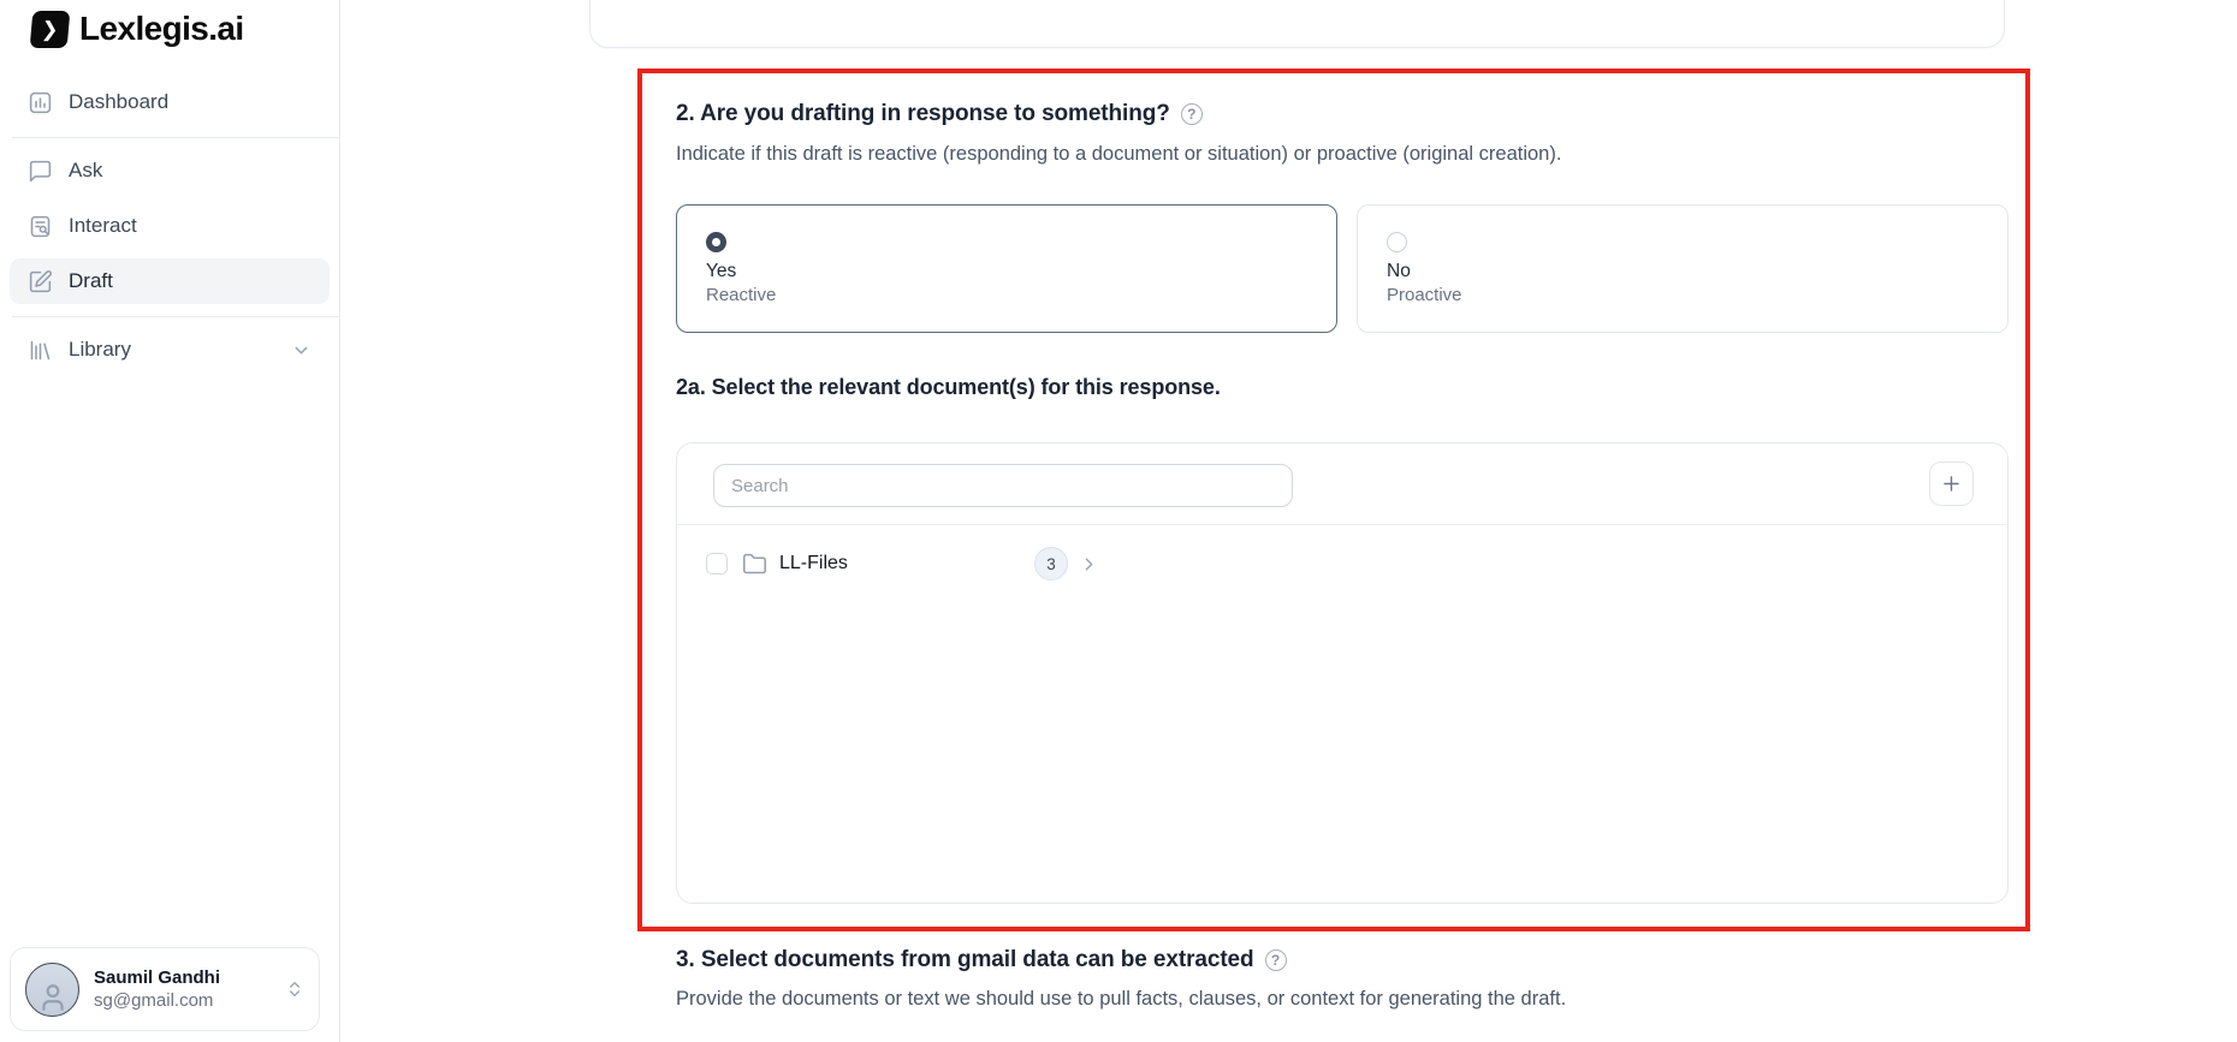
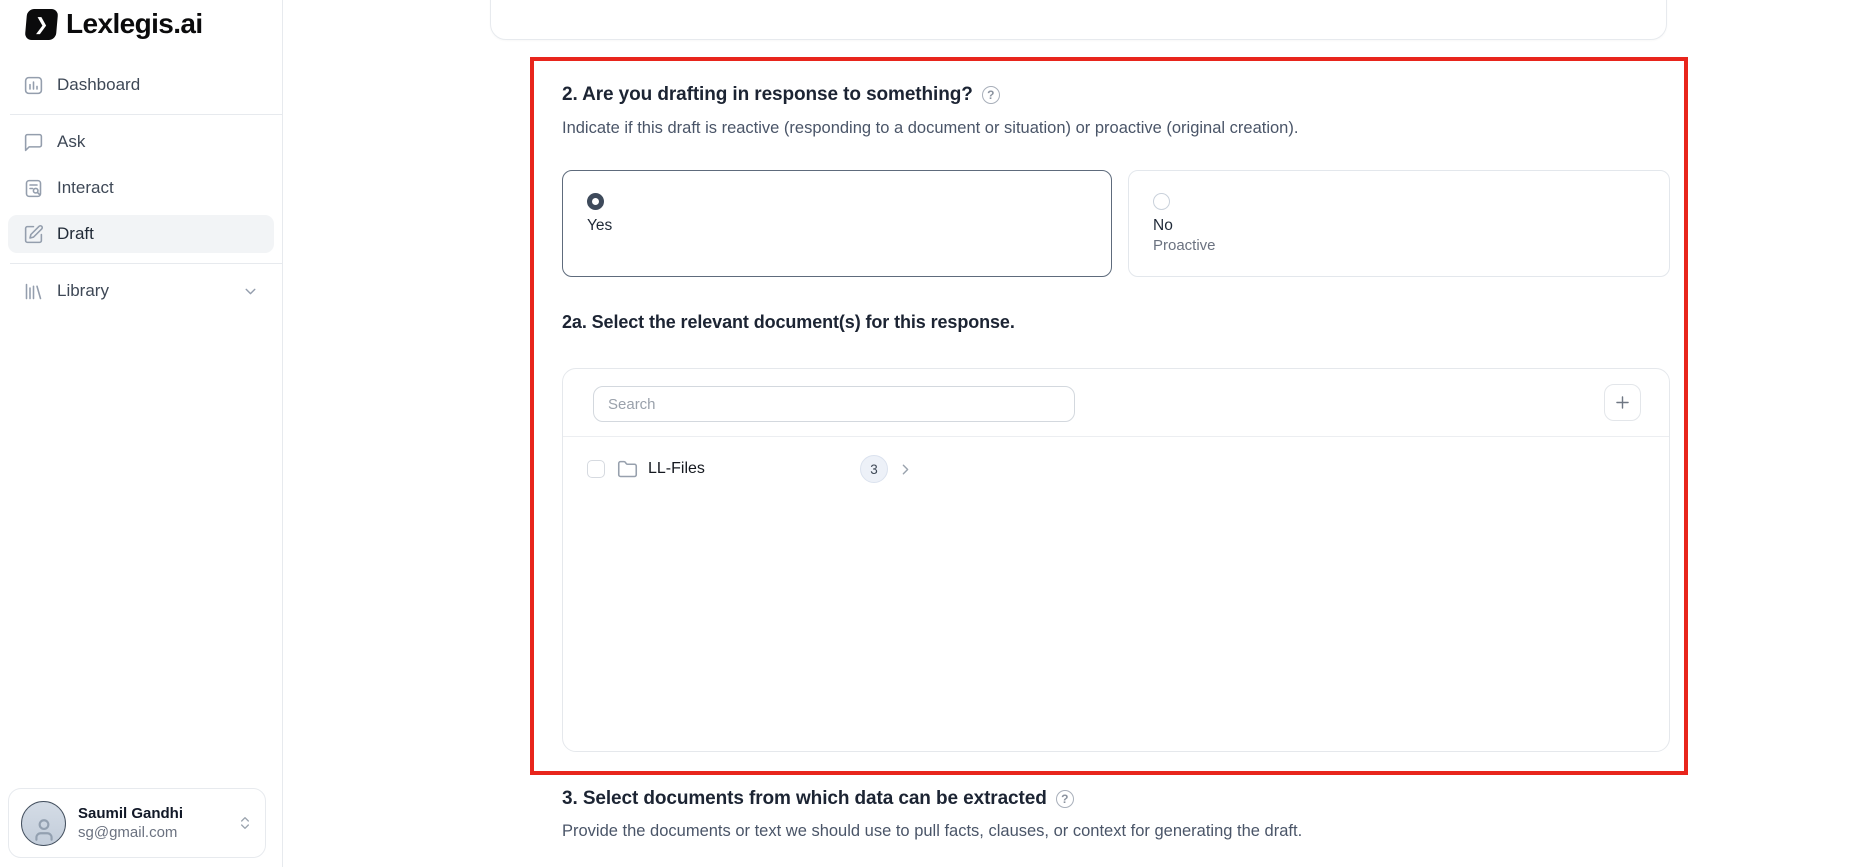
  Lexlegis.ai
  Dashboard
  Ask
  Interact
  Draft
  Library
  Saumil Gandhi
  sg@gmail.com
  2. Are you drafting in response to something?
  ?
  Indicate if this draft is reactive (responding to a document or situation) or proactive (original creation).
  Yes
- Reactive
  No
  Proactive
  2a. Select the relevant document(s) for this response.
  Search
  LL-Files
  3
- 3. Select documents from gmail data can be extracted
+ 3. Select documents from which data can be extracted
  ?
  Provide the documents or text we should use to pull facts, clauses, or context for generating the draft.
